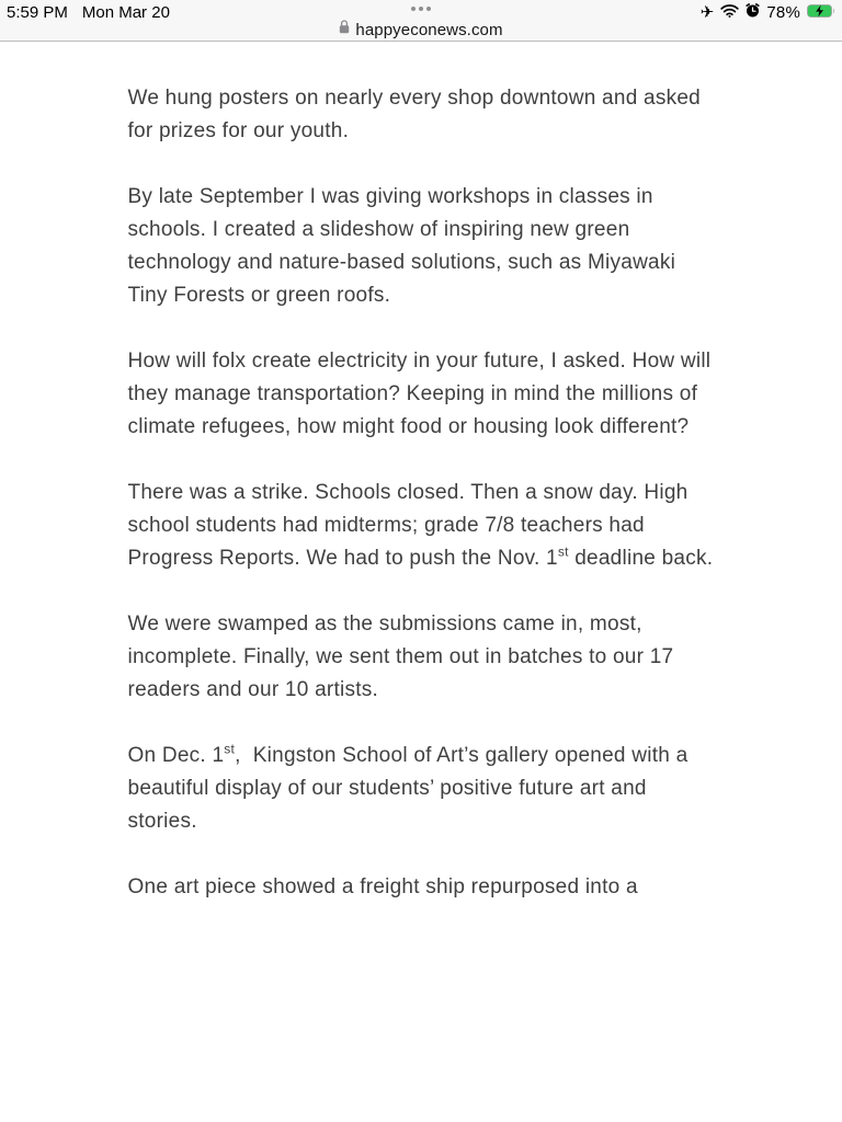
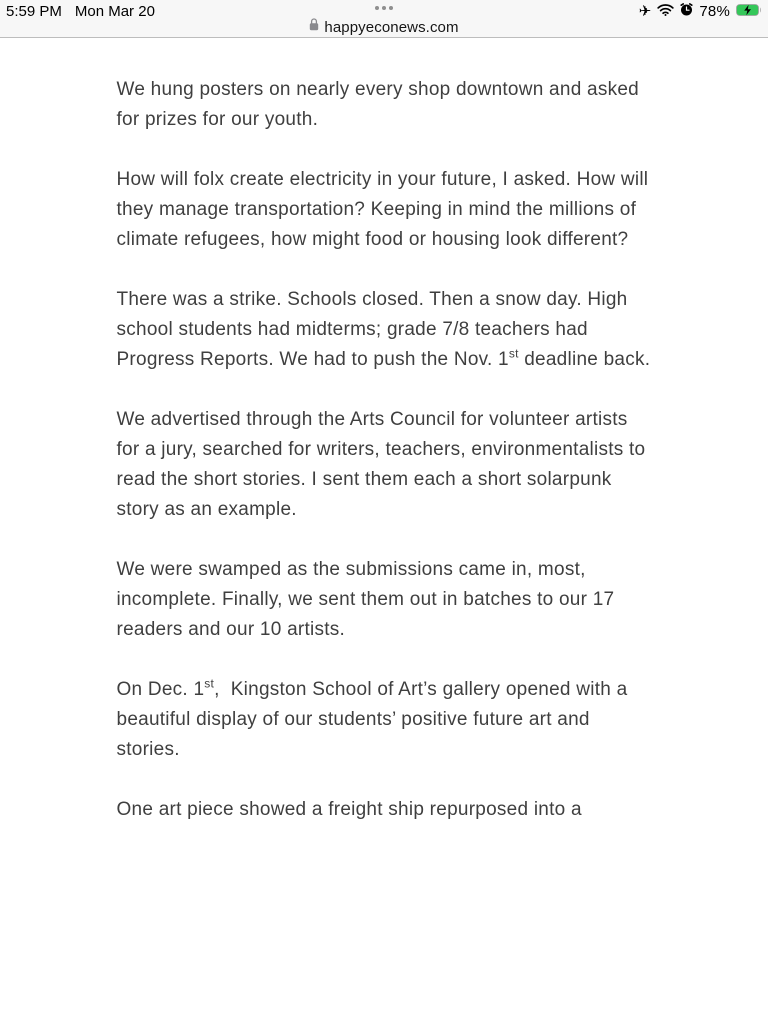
  5:59 PM
  Mon Mar 20
  ✈
  78%
  happyeconews.com
  We hung posters on nearly every shop downtown and asked for prizes for our youth.
- By late September I was giving workshops in classes in schools. I created a slideshow of inspiring new green technology and nature-based solutions, such as Miyawaki Tiny Forests or green roofs.
  How will folx create electricity in your future, I asked. How will they manage transportation? Keeping in mind the millions of climate refugees, how might food or housing look different?
  There was a strike. Schools closed. Then a snow day. High school students had midterms; grade 7/8 teachers had Progress Reports. We had to push the Nov. 1st deadline back.
+ We advertised through the Arts Council for volunteer artists for a jury, searched for writers, teachers, environmentalists to read the short stories. I sent them each a short solarpunk story as an example.
  We were swamped as the submissions came in, most, incomplete. Finally, we sent them out in batches to our 17 readers and our 10 artists.
  On Dec. 1st, Kingston School of Art’s gallery opened with a beautiful display of our students’ positive future art and stories.
  One art piece showed a freight ship repurposed into a
